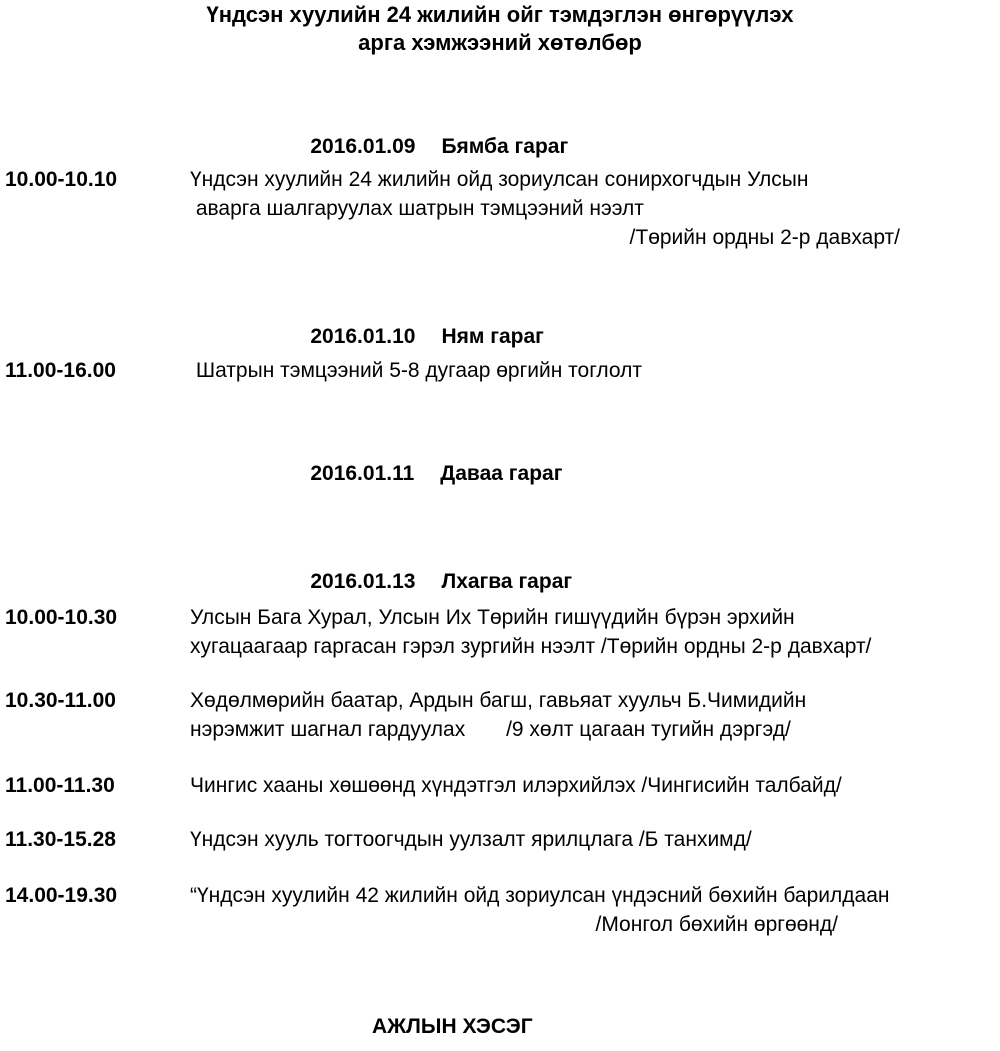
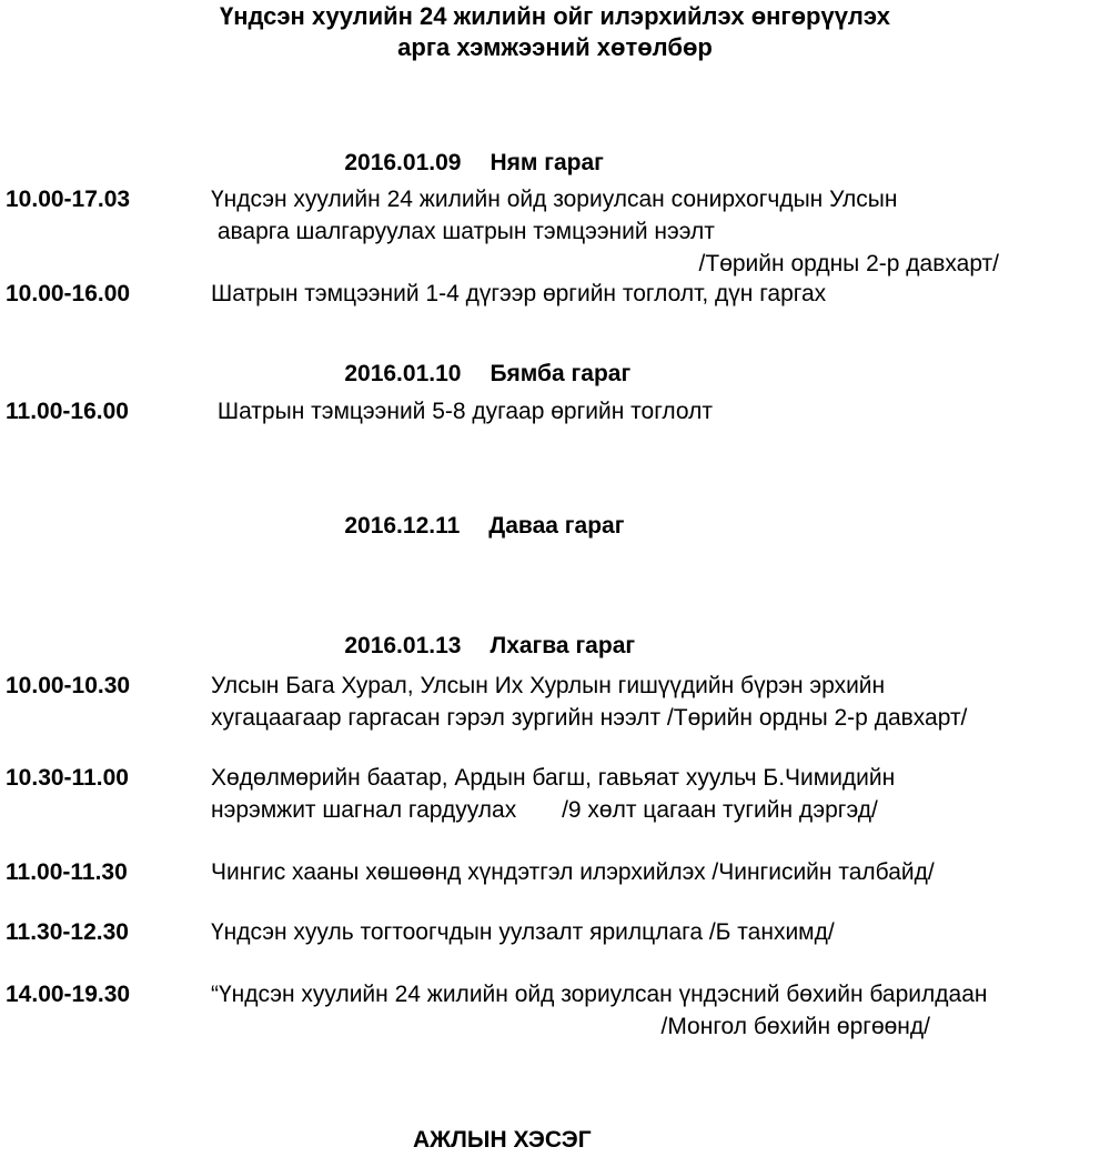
- Үндсэн хуулийн 24 жилийн ойг тэмдэглэн өнгөрүүлэх
+ Үндсэн хуулийн 24 жилийн ойг илэрхийлэх өнгөрүүлэх
  арга хэмжээний хөтөлбөр
- 2016.01.09 Бямба гараг
+ 2016.01.09 Ням гараг
- 10.00-10.10
+ 10.00-17.03
  Үндсэн хуулийн 24 жилийн ойд зориулсан сонирхогчдын Улсын
  аварга шалгаруулах шатрын тэмцээний нээлт
  /Төрийн ордны 2-р давхарт/
+ 10.00-16.00
+ Шатрын тэмцээний 1-4 дүгээр өргийн тоглолт, дүн гаргах
- 2016.01.10 Ням гараг
+ 2016.01.10 Бямба гараг
  11.00-16.00
  Шатрын тэмцээний 5-8 дугаар өргийн тоглолт
- 2016.01.11 Даваа гараг
+ 2016.12.11 Даваа гараг
  2016.01.13 Лхагва гараг
  10.00-10.30
- Улсын Бага Хурал, Улсын Их Төрийн гишүүдийн бүрэн эрхийн
+ Улсын Бага Хурал, Улсын Их Хурлын гишүүдийн бүрэн эрхийн
  хугацаагаар гаргасан гэрэл зургийн нээлт /Төрийн ордны 2-р давхарт/
  10.30-11.00
  Хөдөлмөрийн баатар, Ардын багш, гавьяат хуульч Б.Чимидийн
  нэрэмжит шагнал гардуулах /9 хөлт цагаан тугийн дэргэд/
  11.00-11.30
  Чингис хааны хөшөөнд хүндэтгэл илэрхийлэх /Чингисийн талбайд/
- 11.30-15.28
+ 11.30-12.30
  Үндсэн хууль тогтоогчдын уулзалт ярилцлага /Б танхимд/
  14.00-19.30
- “Үндсэн хуулийн 42 жилийн ойд зориулсан үндэсний бөхийн барилдаан
+ “Үндсэн хуулийн 24 жилийн ойд зориулсан үндэсний бөхийн барилдаан
  /Монгол бөхийн өргөөнд/
  АЖЛЫН ХЭСЭГ
